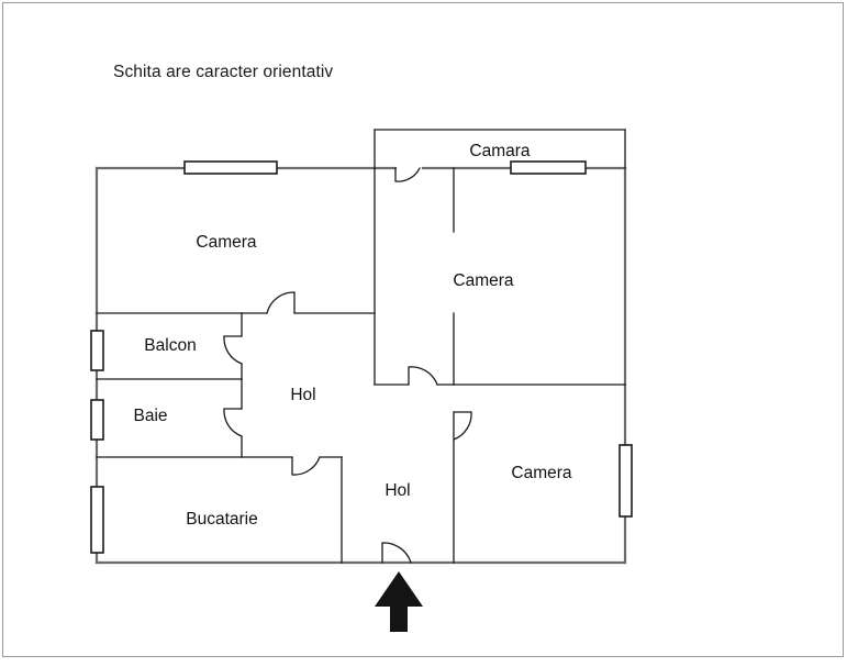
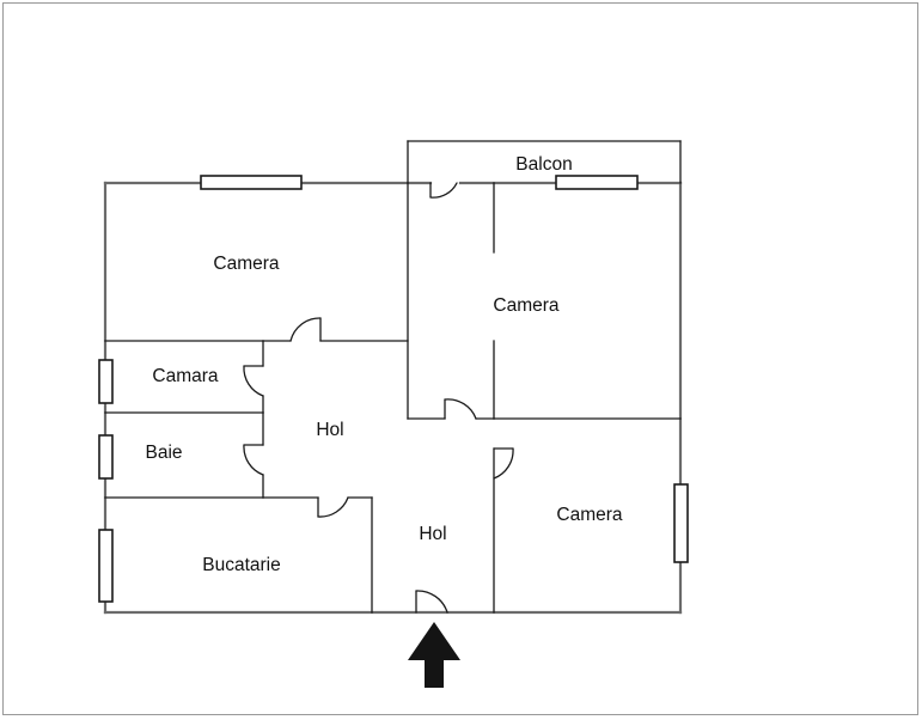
- Schita are caracter orientativ
- Camara
+ Balcon
  Camera
  Camera
- Balcon
+ Camara
  Hol
  Baie
  Camera
  Hol
  Bucatarie
